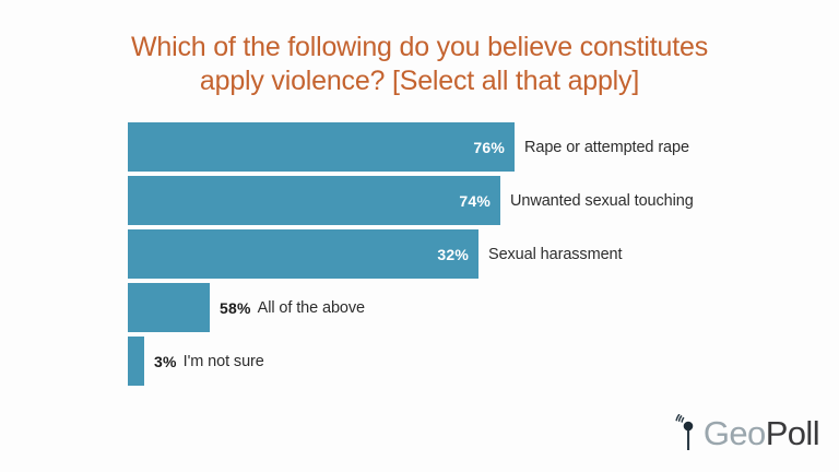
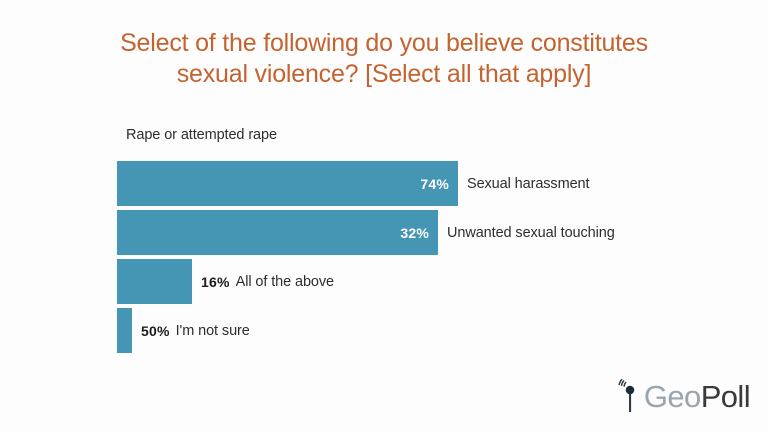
- Which of the following do you believe constitutes
+ Select of the following do you believe constitutes
- apply violence? [Select all that apply]
+ sexual violence? [Select all that apply]
- 76%
  Rape or attempted rape
  74%
- Unwanted sexual touching
+ Sexual harassment
  32%
- Sexual harassment
+ Unwanted sexual touching
- 58%
+ 16%
  All of the above
- 3%
+ 50%
  I'm not sure
  GeoPoll
